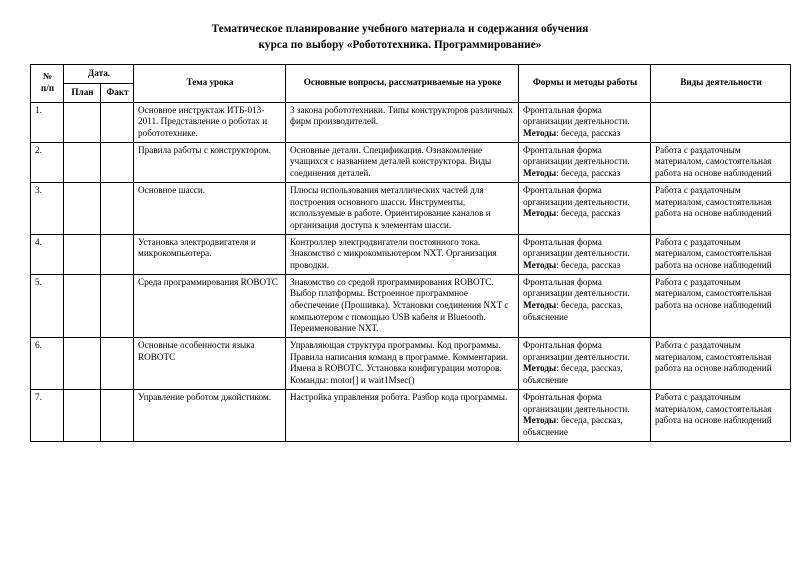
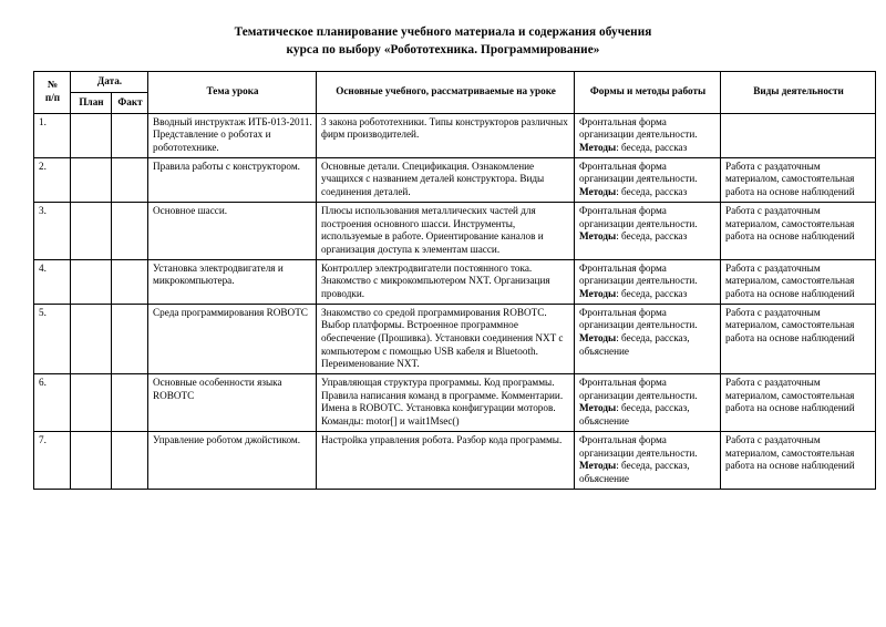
  Тематическое планирование учебного материала и содержания обучения
  курса по выбору «Робототехника. Программирование»
- № п/п	Дата.	Тема урока	Основные вопросы, рассматриваемые на уроке	Формы и методы работы	Виды деятельности
+ № п/п	Дата.	Тема урока	Основные учебного, рассматриваемые на уроке	Формы и методы работы	Виды деятельности
  План	Факт
- 1.			Основное инструктаж ИТБ-013-2011. Представление о роботах и робототехнике.	3 закона робототехники. Типы конструкторов различных фирм производителей.	Фронтальная форма организации деятельности. Методы: беседа, рассказ
+ 1.			Вводный инструктаж ИТБ-013-2011. Представление о роботах и робототехнике.	3 закона робототехники. Типы конструкторов различных фирм производителей.	Фронтальная форма организации деятельности. Методы: беседа, рассказ
  2.			Правила работы с конструктором.	Основные детали. Спецификация. Ознакомление учащихся с названием деталей конструктора. Виды соединения деталей.	Фронтальная форма организации деятельности. Методы: беседа, рассказ	Работа с раздаточным материалом, самостоятельная работа на основе наблюдений
  3.			Основное шасси.	Плюсы использования металлических частей для построения основного шасси. Инструменты, используемые в работе. Ориентирование каналов и организация доступа к элементам шасси.	Фронтальная форма организации деятельности. Методы: беседа, рассказ	Работа с раздаточным материалом, самостоятельная работа на основе наблюдений
  4.			Установка электродвигателя и микрокомпьютера.	Контроллер электродвигатели постоянного тока. Знакомство с микрокомпьютером NXT. Организация проводки.	Фронтальная форма организации деятельности. Методы: беседа, рассказ	Работа с раздаточным материалом, самостоятельная работа на основе наблюдений
  5.			Среда программирования ROBOTC	Знакомство со средой программирования ROBOTC. Выбор платформы. Встроенное программное обеспечение (Прошивка). Установки соединения NXT с компьютером с помощью USB кабеля и Bluetooth. Переименование NXT.	Фронтальная форма организации деятельности. Методы: беседа, рассказ, объяснение	Работа с раздаточным материалом, самостоятельная работа на основе наблюдений
  6.			Основные особенности языка ROBOTC	Управляющая структура программы. Код программы. Правила написания команд в программе. Комментарии. Имена в ROBOTC. Установка конфигурации моторов. Команды: motor[] и wait1Msec()	Фронтальная форма организации деятельности. Методы: беседа, рассказ, объяснение	Работа с раздаточным материалом, самостоятельная работа на основе наблюдений
  7.			Управление роботом джойстиком.	Настройка управления робота. Разбор кода программы.	Фронтальная форма организации деятельности. Методы: беседа, рассказ, объяснение	Работа с раздаточным материалом, самостоятельная работа на основе наблюдений
